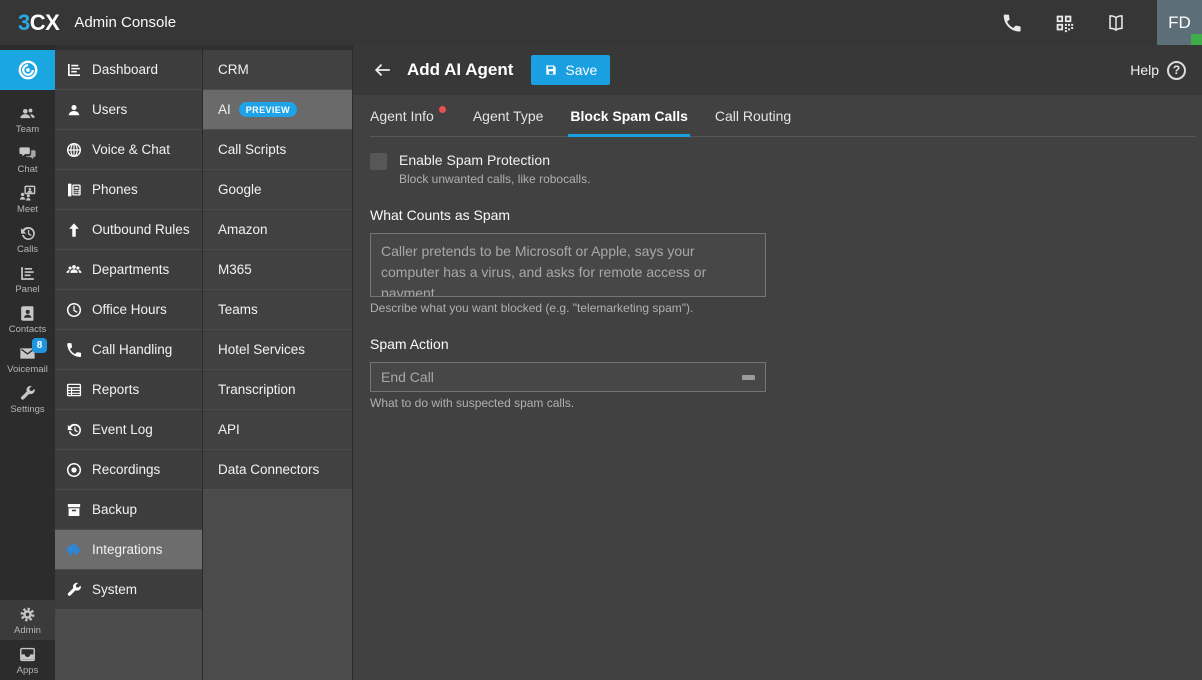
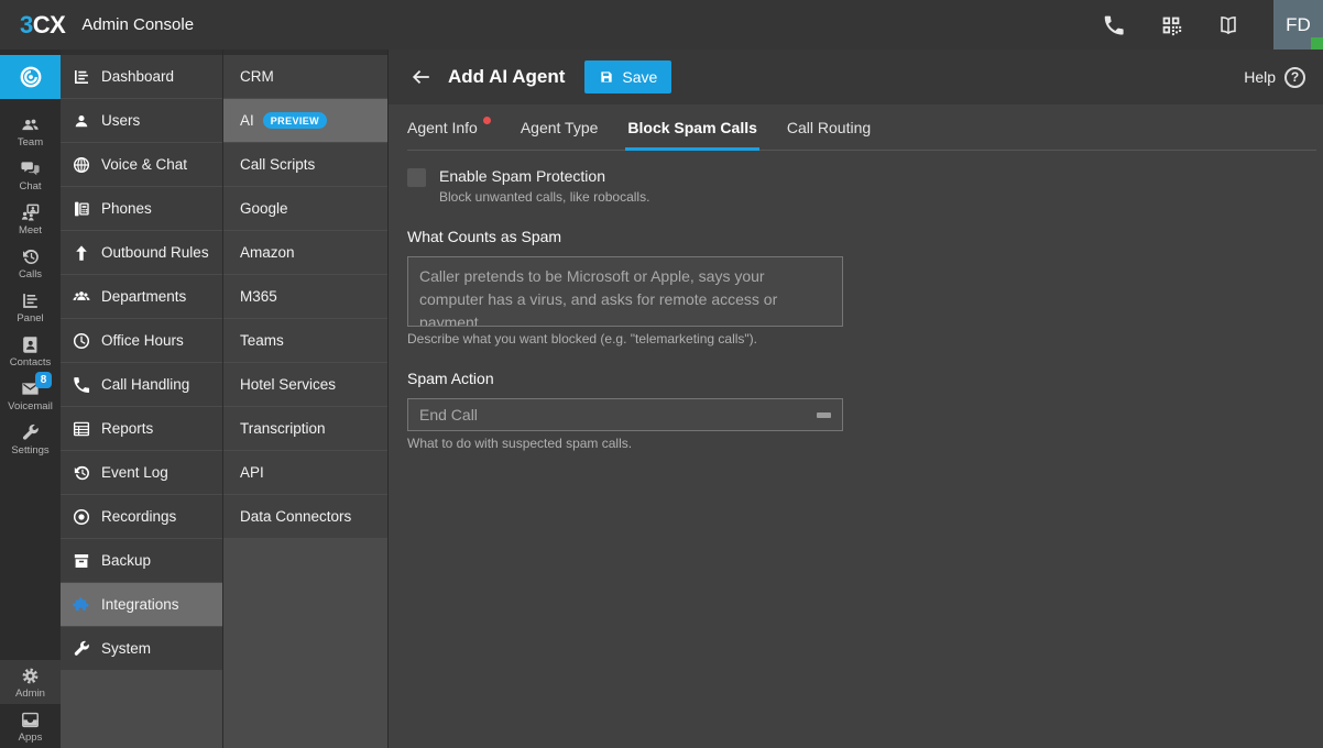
  3
  CX
  Admin Console
  FD
  Team
  Chat
  Meet
  Calls
  Panel
  Contacts
  8
  Voicemail
  Settings
  Admin
  Apps
  Dashboard
  Users
  Voice & Chat
  Phones
  Outbound Rules
  Departments
  Office Hours
  Call Handling
  Reports
  Event Log
  Recordings
  Backup
  Integrations
  System
  CRM
  AI
  PREVIEW
  Call Scripts
  Google
  Amazon
  M365
  Teams
  Hotel Services
  Transcription
  API
  Data Connectors
  Add AI Agent
  Save
  Help
  ?
  Agent Info
  Agent Type
  Block Spam Calls
  Call Routing
  Enable Spam Protection
  Block unwanted calls, like robocalls.
  What Counts as Spam
- Describe what you want blocked (e.g. "telemarketing spam").
+ Describe what you want blocked (e.g. "telemarketing calls").
  Spam Action
  End Call
  What to do with suspected spam calls.
